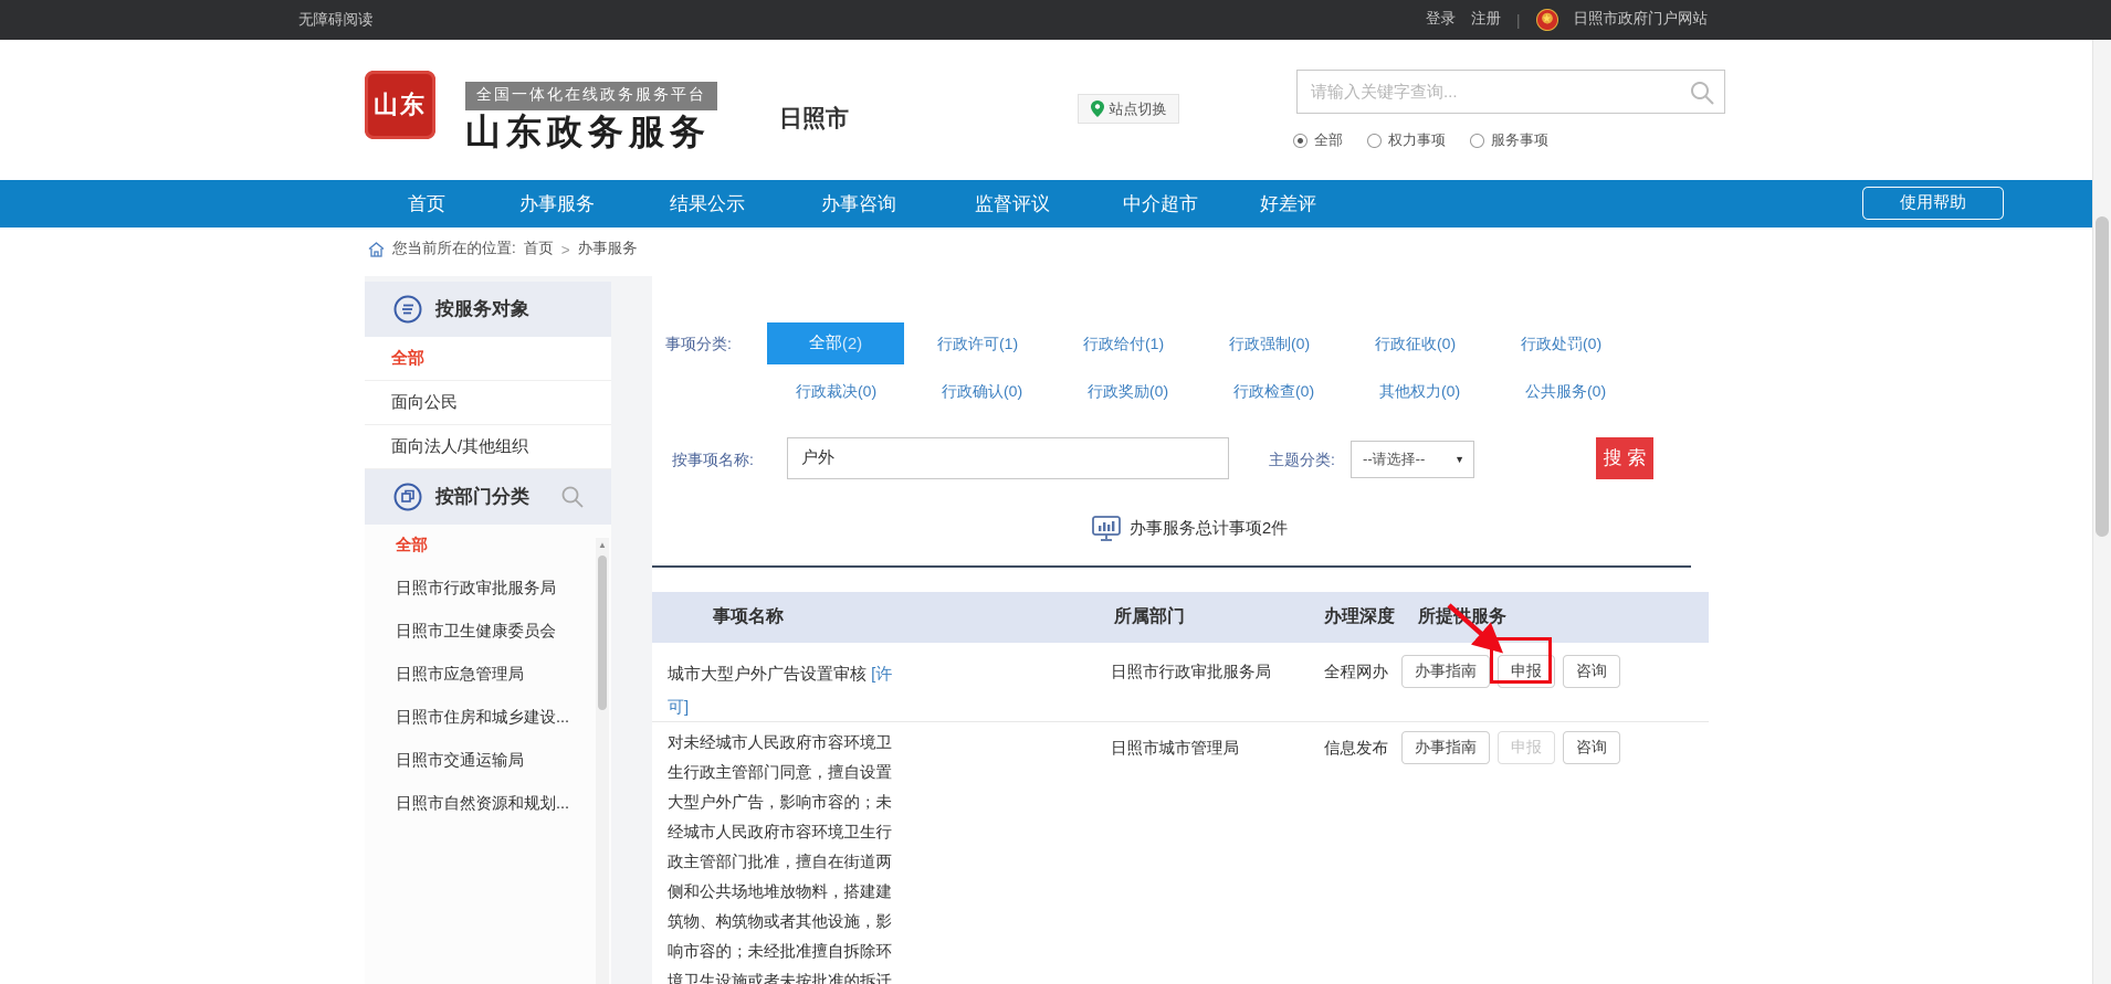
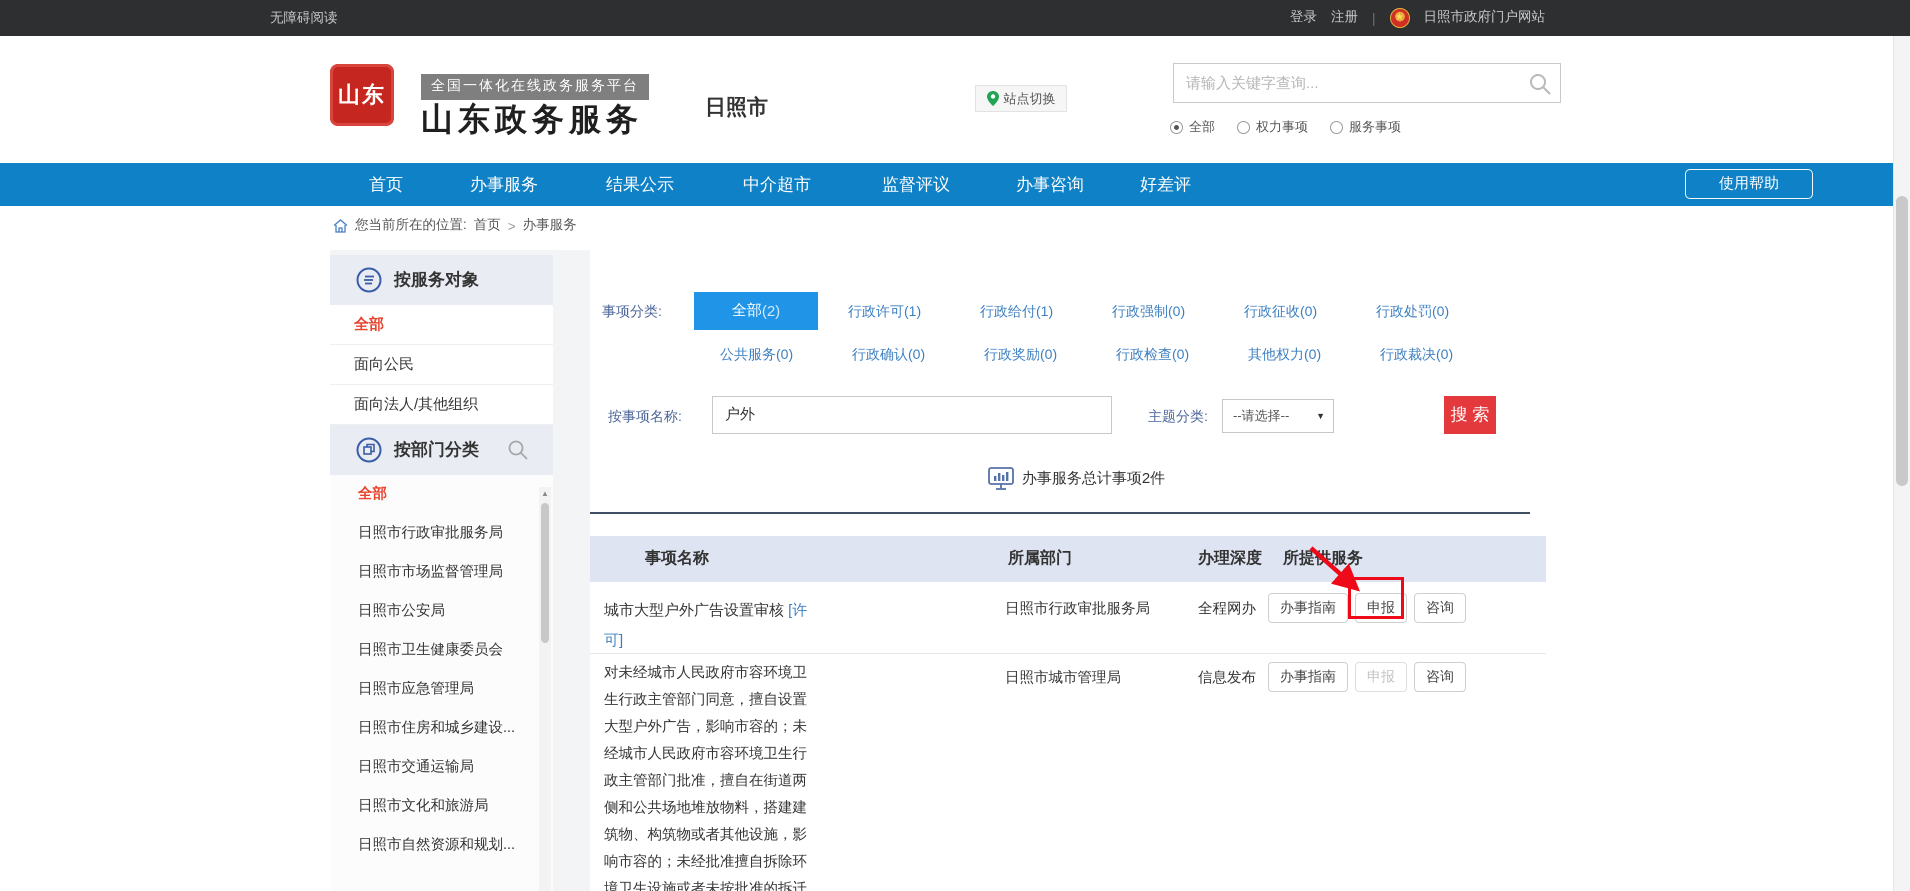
  无障碍阅读
  登录
  注册
  |
  ★
  日照市政府门户网站
  山东
  全国一体化在线政务服务平台
  山东政务服务
  日照市
  站点切换
  请输入关键字查询...
  全部
  权力事项
  服务事项
  首页
  办事服务
  结果公示
- 办事咨询
+ 中介超市
  监督评议
- 中介超市
+ 办事咨询
  好差评
  使用帮助
  您当前所在的位置:
  首页
  >
  办事服务
  按服务对象
  全部
  面向公民
  面向法人/其他组织
  按部门分类
  全部
  日照市行政审批服务局
+ 日照市市场监督管理局
+ 日照市公安局
  日照市卫生健康委员会
  日照市应急管理局
  日照市住房和城乡建设...
  日照市交通运输局
+ 日照市文化和旅游局
  日照市自然资源和规划...
  ▲
  事项分类:
  全部
  (2)
  行政许可(1)
  行政给付(1)
  行政强制(0)
  行政征收(0)
  行政处罚(0)
- 行政裁决(0)
+ 公共服务(0)
  行政确认(0)
  行政奖励(0)
  行政检查(0)
  其他权力(0)
- 公共服务(0)
+ 行政裁决(0)
  按事项名称:
  户外
  主题分类:
  --请选择--
  ▼
  搜 索
  办事服务总计事项2件
  事项名称
  所属部门
  办理深度
  所提服务
  城市大型户外广告设置审核 [许可]
  日照市行政审批服务局
  全程网办
  办事指南
  申报
  咨询
  对未经城市人民政府市容环境卫生行政主管部门同意，擅自设置大型户外广告，影响市容的；未经城市人民政府市容环境卫生行政主管部门批准，擅自在街道两侧和公共场地堆放物料，搭建建筑物、构筑物或者其他设施，影响市容的；未经批准擅自拆除环境卫生设施或者未按批准的拆迁
  日照市城市管理局
  信息发布
  办事指南
  申报
  咨询
